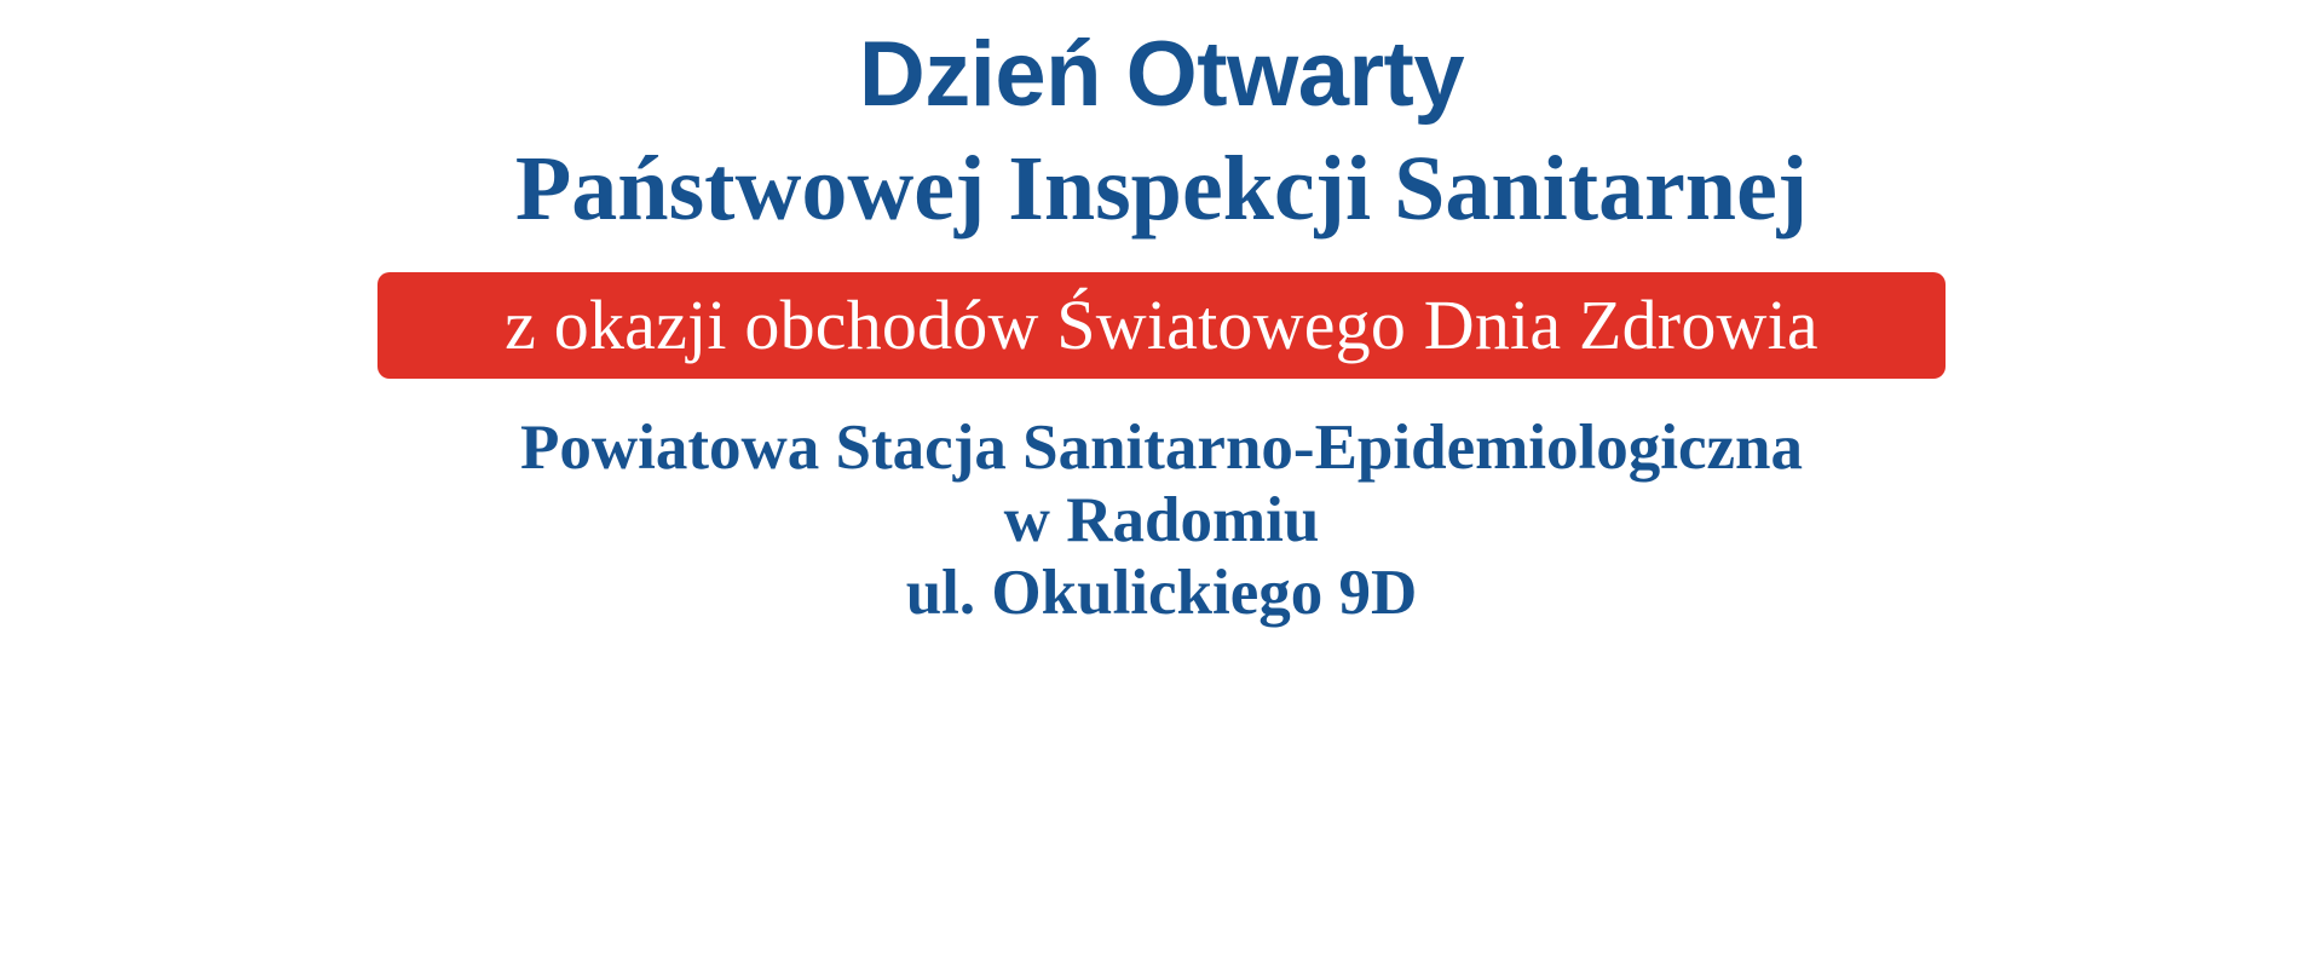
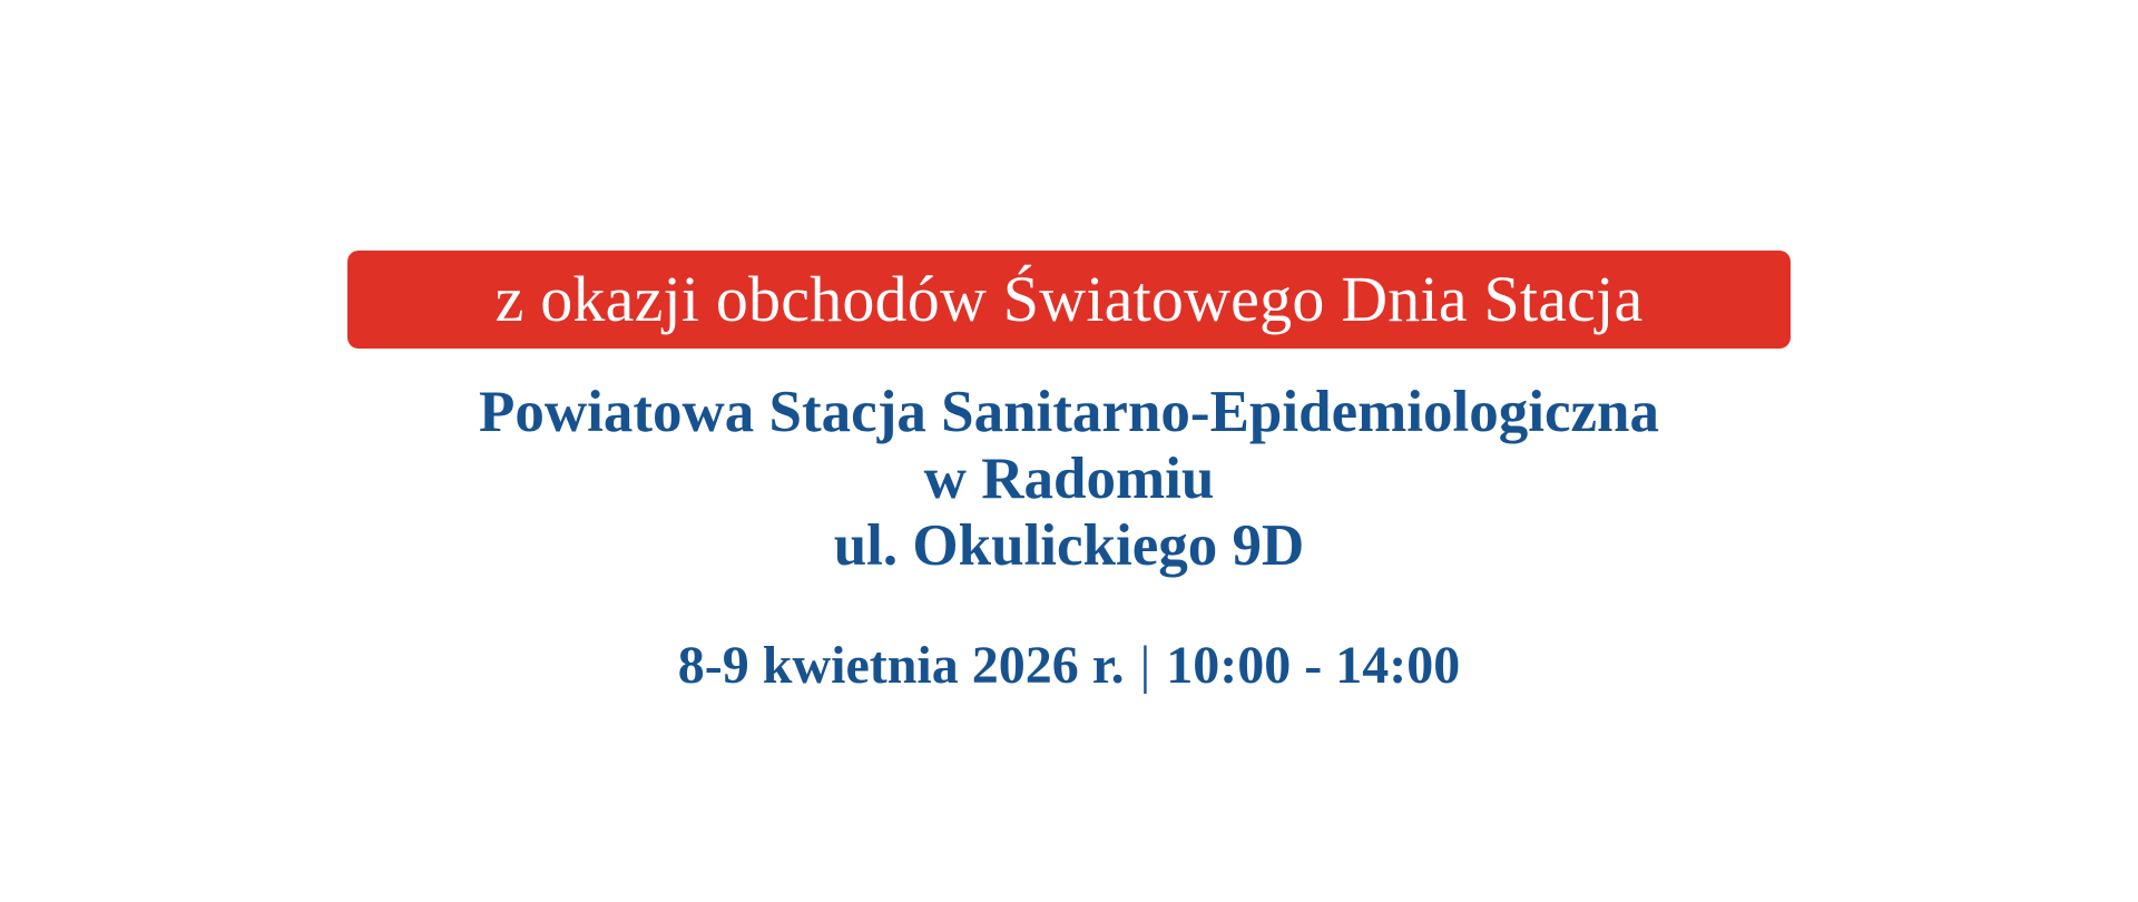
- Dzień Otwarty
- Państwowej Inspekcji Sanitarnej
- z okazji obchodów Światowego Dnia Zdrowia
+ z okazji obchodów Światowego Dnia Stacja
  Powiatowa Stacja Sanitarno-Epidemiologiczna
  w Radomiu
  ul. Okulickiego 9D
+ 8-9 kwietnia 2026 r. | 10:00 - 14:00
